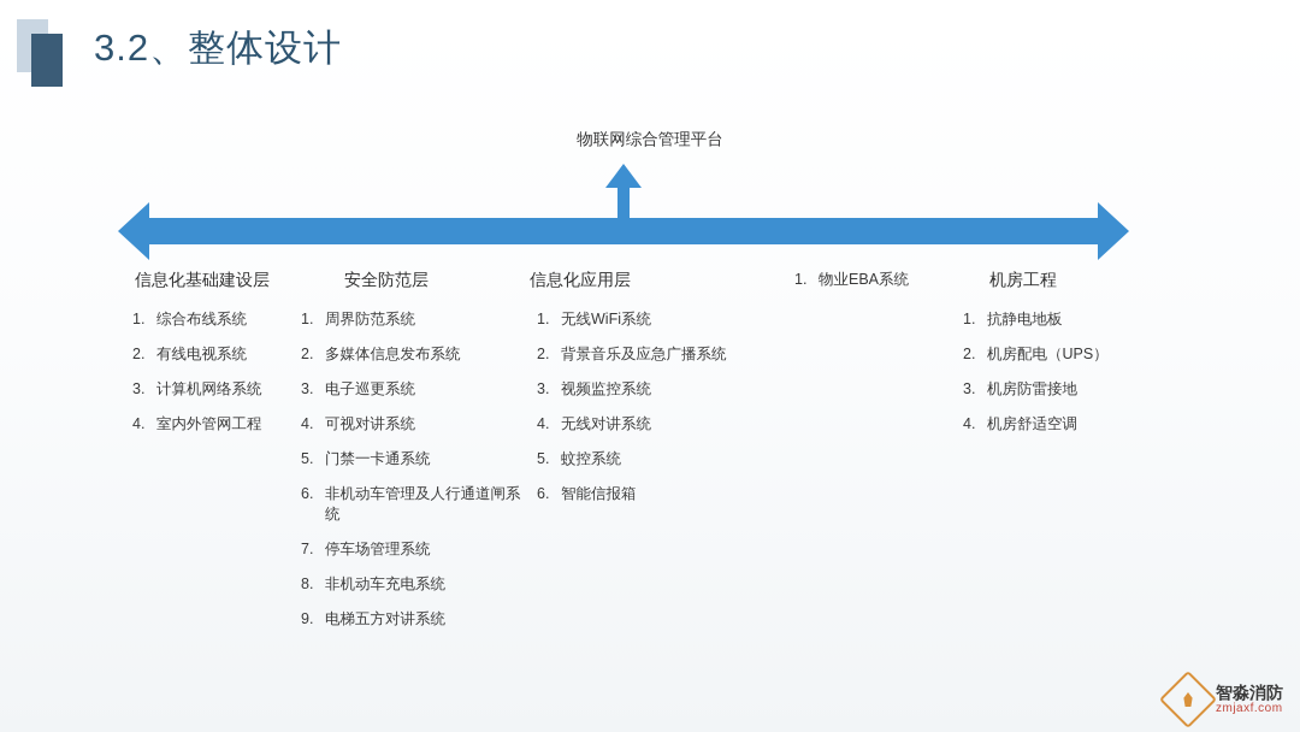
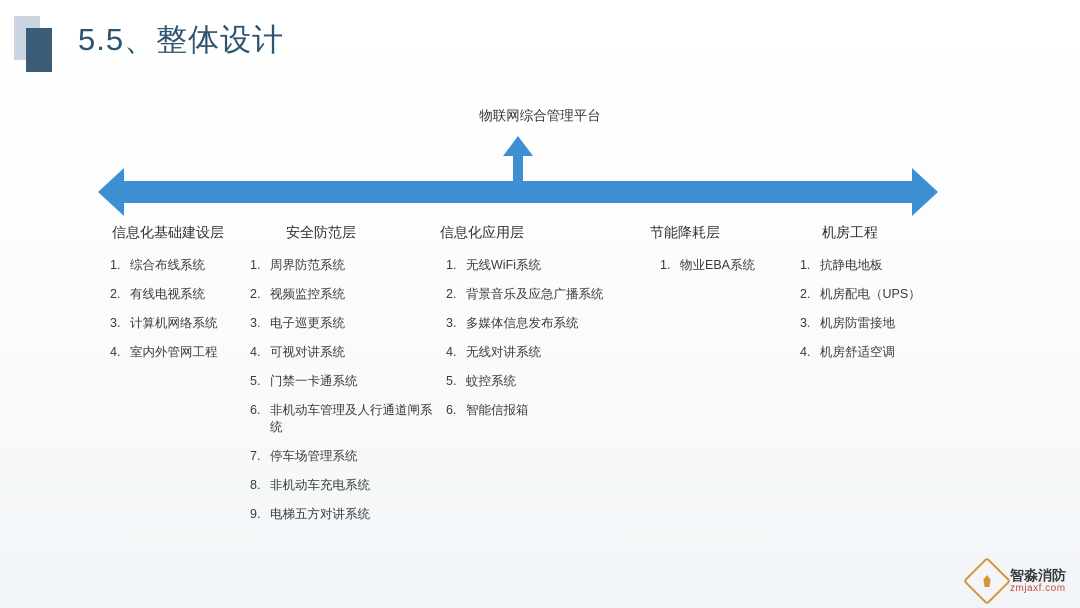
- 3.2、整体设计
+ 5.5、整体设计
  物联网综合管理平台
  信息化基础建设层
  1.
  综合布线系统
  2.
  有线电视系统
  3.
  计算机网络系统
  4.
  室内外管网工程
  安全防范层
  1.
  周界防范系统
  2.
- 多媒体信息发布系统
+ 视频监控系统
  3.
  电子巡更系统
  4.
  可视对讲系统
  5.
  门禁一卡通系统
  6.
  非机动车管理及人行通道闸系统
  7.
  停车场管理系统
  8.
  非机动车充电系统
  9.
  电梯五方对讲系统
  信息化应用层
  1.
  无线WiFi系统
  2.
  背景音乐及应急广播系统
  3.
- 视频监控系统
+ 多媒体信息发布系统
  4.
  无线对讲系统
  5.
  蚊控系统
  6.
  智能信报箱
+ 节能降耗层
  1.
  物业EBA系统
  机房工程
  1.
  抗静电地板
  2.
  机房配电（UPS）
  3.
  机房防雷接地
  4.
  机房舒适空调
  智淼消防
  zmjaxf.com
